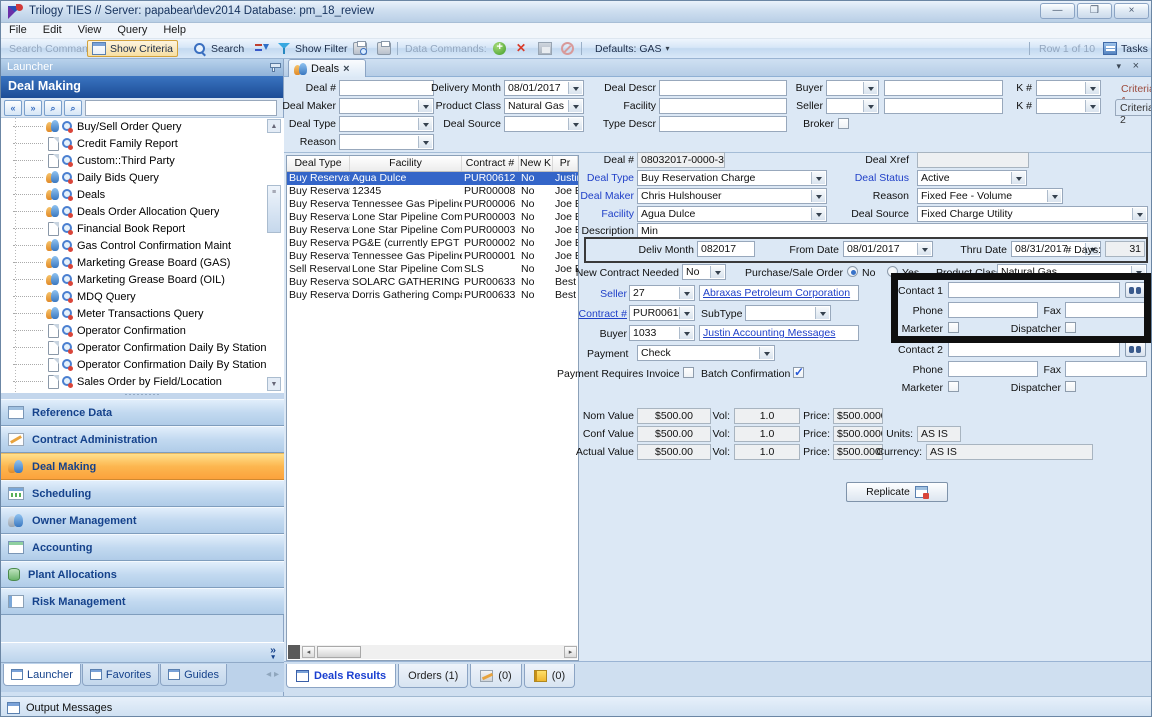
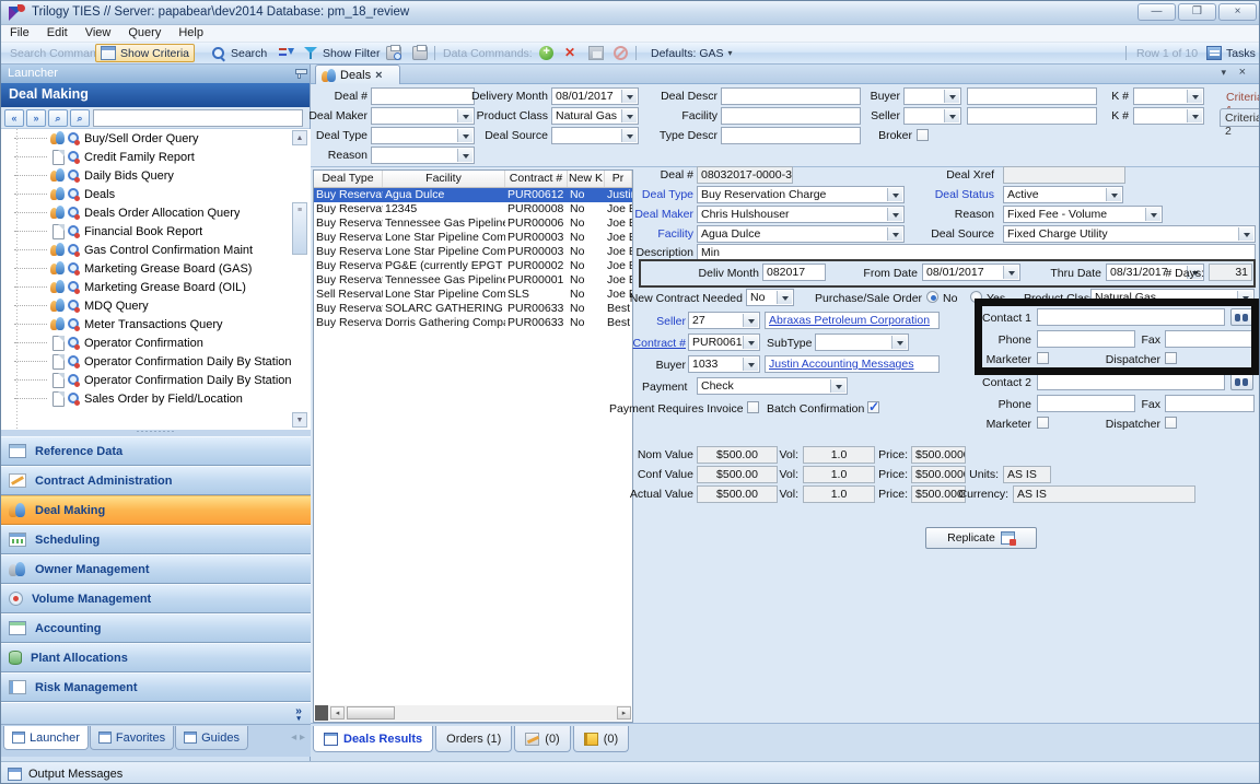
  Trilogy TIES // Server: papabear\dev2014 Database: pm_18_review
  —
  ❒
  ×
  File Edit View Query Help
  Search Comman
  Show Criteria
  Search
  Show Filter
  Data Commands:
  ✕
  Defaults: GAS
  ▾
  Row 1 of 10
  Tasks
  Launcher
  Deal Making
  «
  »
  ⌕
  ⌕
  Buy/Sell Order Query
  Credit Family Report
- Custom::Third Party
  Daily Bids Query
  Deals
  Deals Order Allocation Query
  Financial Book Report
  Gas Control Confirmation Maint
  Marketing Grease Board (GAS)
  Marketing Grease Board (OIL)
  MDQ Query
  Meter Transactions Query
  Operator Confirmation
  Operator Confirmation Daily By Station
  Operator Confirmation Daily By Station
  Sales Order by Field/Location
  ·········
  Reference Data
  Contract Administration
  Deal Making
  Scheduling
  Owner Management
+ Volume Management
  Accounting
  Plant Allocations
  Risk Management
  »
  Launcher
  Favorites
  Guides
  ◂ ▸
  ▾
  ×
  Deals
  ×
  Deal #
  Delivery Month
  08/01/2017
  Deal Descr
  Buyer
  K #
  Criteri
  Deal Maker
  Product Class
  Natural Gas
  Facility
  Seller
  K #
  Criteria 2
  Deal Type
  Deal Source
  Type Descr
  Broker
  Reason
  Deal Type
  Facility
  Contract #
  New K
  Pr
  Buy Reserva
  Agua Dulce
  PUR00612
  No
  Justi
  Buy Reserva
  12345
  PUR00008
  No
  Joe
  Buy Reserva
  Tennessee Gas Pipelin
  PUR00006
  No
  Joe
  Buy Reserva
  Lone Star Pipeline Com
  PUR00003
  No
  Joe
  Buy Reserva
  Lone Star Pipeline Com
  PUR00003
  No
  Joe
  Buy Reserva
  PG&E (currently EPGT
  PUR00002
  No
  Joe
  Buy Reserva
  Tennessee Gas Pipelin
  PUR00001
  No
  Joe
  Sell Reservat
  Lone Star Pipeline Com
  SLS
  No
  Joe
  Buy Reserva
  SOLARC GATHERING
  PUR00633
  No
  Best
  Buy Reserva
  Dorris Gathering Comp
  PUR00633
  No
  Best
  Deal #
  08032017-0000-3
  Deal Xref
  Deal Type
  Buy Reservation Charge
  Deal Status
  Active
  Deal Maker
  Chris Hulshouser
  Reason
  Fixed Fee - Volume
  Facility
  Agua Dulce
  Deal Source
  Fixed Charge Utility
  Description
  Min
  Deliv Month
  082017
  From Date
  08/01/2017
  Thru Date
  08/31/2017
  # Days:
  31
  New Contract Needed
  No
  Purchase/Sale Order
  No
  Yes
  Product Clas
  Natural Gas
  Seller
  27
  Abraxas Petroleum Corporation
  Contract #
  PUR0061
  SubType
  Buyer
  1033
  Justin Accounting Messages
  Payment
  Check
  Payment Requires Invoice
  Batch Confirmation
  Contact 1
  Phone
  Fax
  Marketer
  Dispatcher
  Contact 2
  Phone
  Fax
  Marketer
  Dispatcher
  Nom Value
  $500.00
  Vol:
  1.0
  Price:
  $500.000
  Conf Value
  $500.00
  Vol:
  1.0
  Price:
  $500.000
  Units:
  AS IS
  Actual Value
  $500.00
  Vol:
  1.0
  Price:
  $500.000
  Currency:
  AS IS
  Replicate
  Deals Results
  Orders (1)
  (0)
  (0)
  Output Messages
